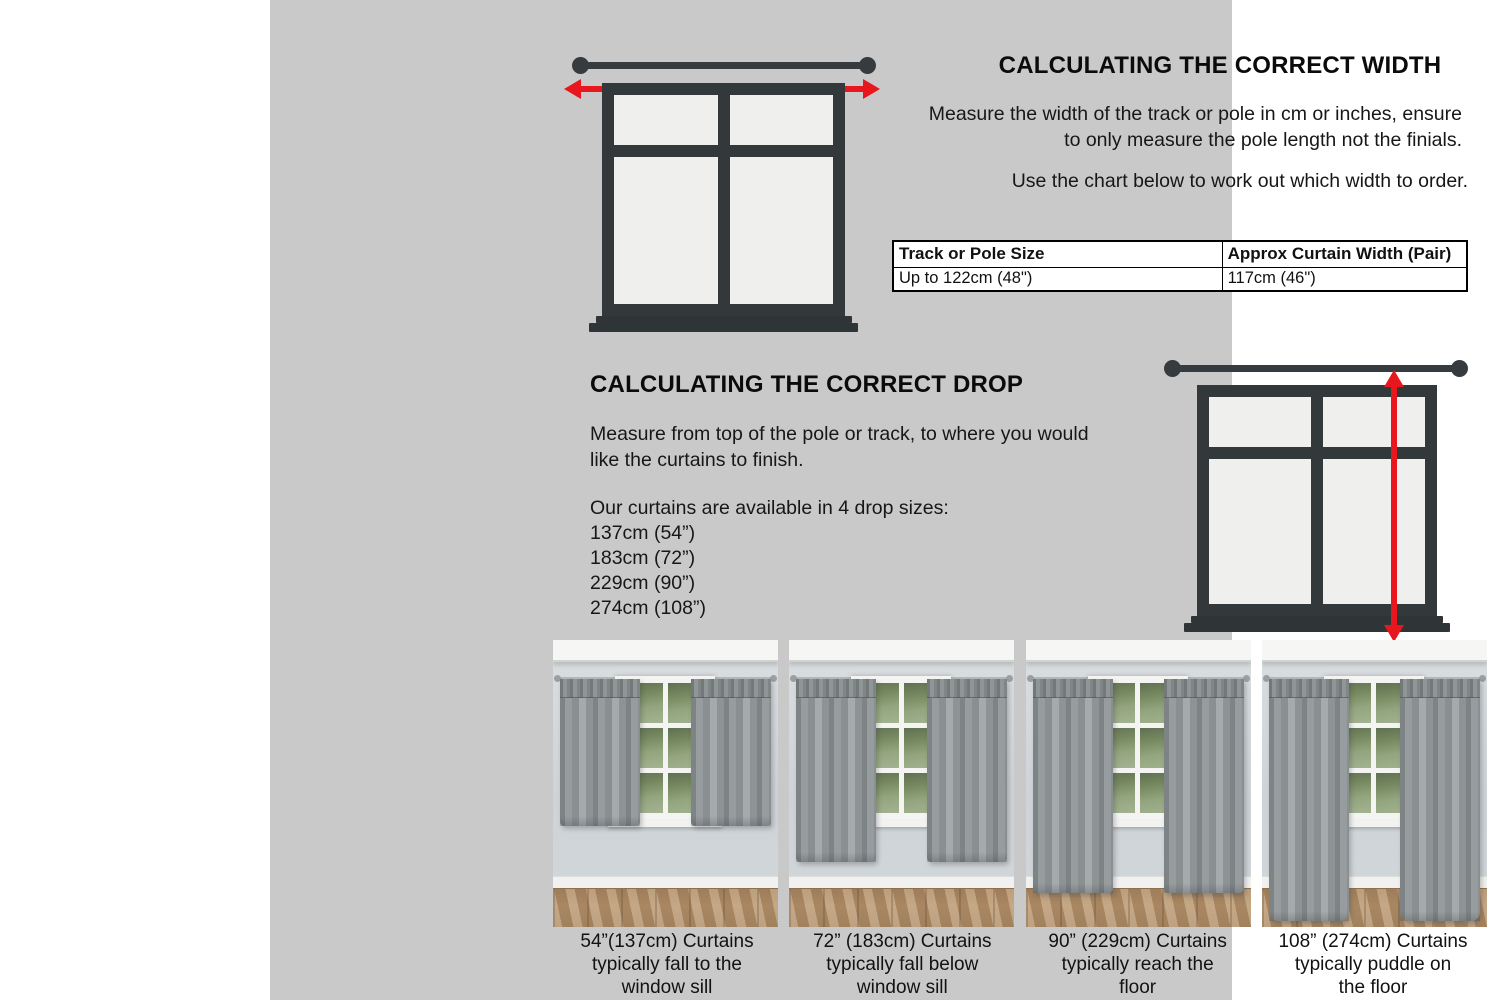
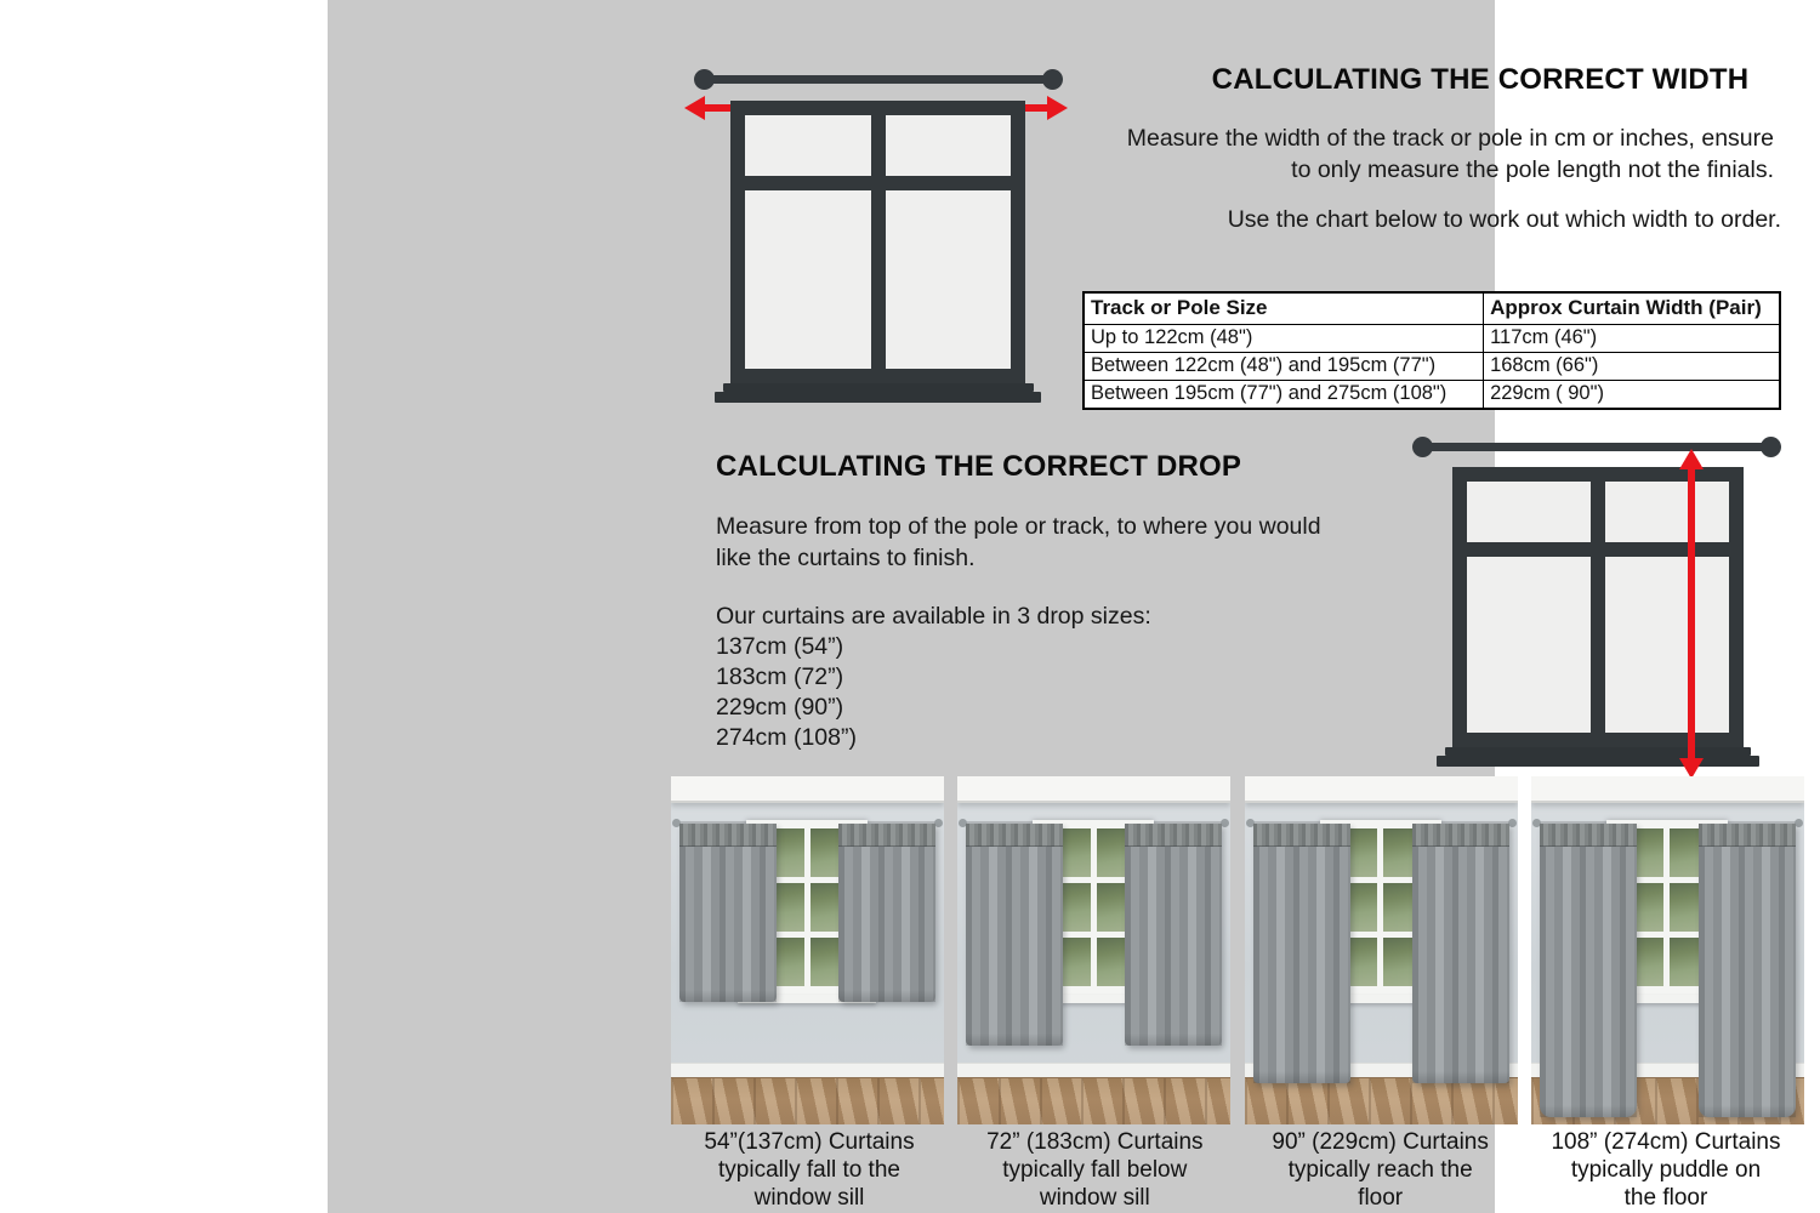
  CALCULATING THE CORRECT WIDTH
  Measure the width of the track or pole in cm or inches, ensure
  to only measure the pole length not the finials.
  Use the chart below to work out which width to order.
  Track or Pole Size	Approx Curtain Width (Pair)
  Up to 122cm (48")	117cm (46")
+ Between 122cm (48") and 195cm (77")	168cm (66")
+ Between 195cm (77") and 275cm (108")	229cm ( 90")
  CALCULATING THE CORRECT DROP
  Measure from top of the pole or track, to where you would
  like the curtains to finish.
- Our curtains are available in 4 drop sizes:
+ Our curtains are available in 3 drop sizes:
  137cm (54”)
  183cm (72”)
  229cm (90”)
  274cm (108”)
  54”(137cm) Curtains
  typically fall to the
  window sill
  72” (183cm) Curtains
  typically fall below
  window sill
  90” (229cm) Curtains
  typically reach the
  floor
  108” (274cm) Curtains
  typically puddle on
  the floor
